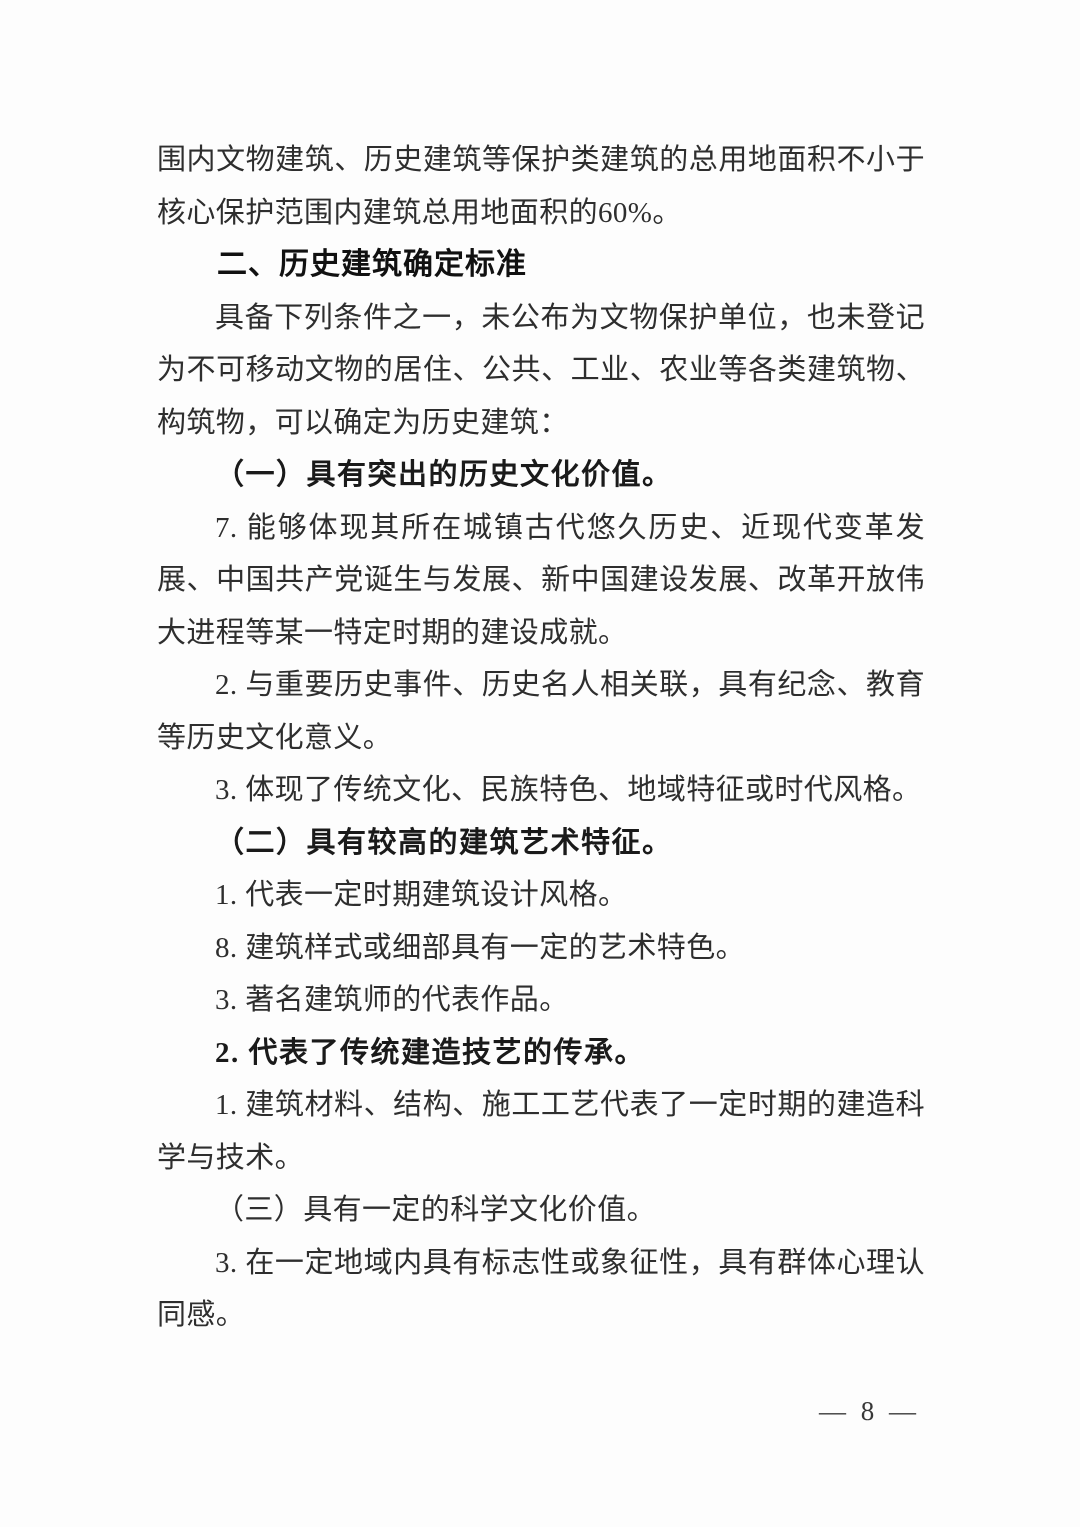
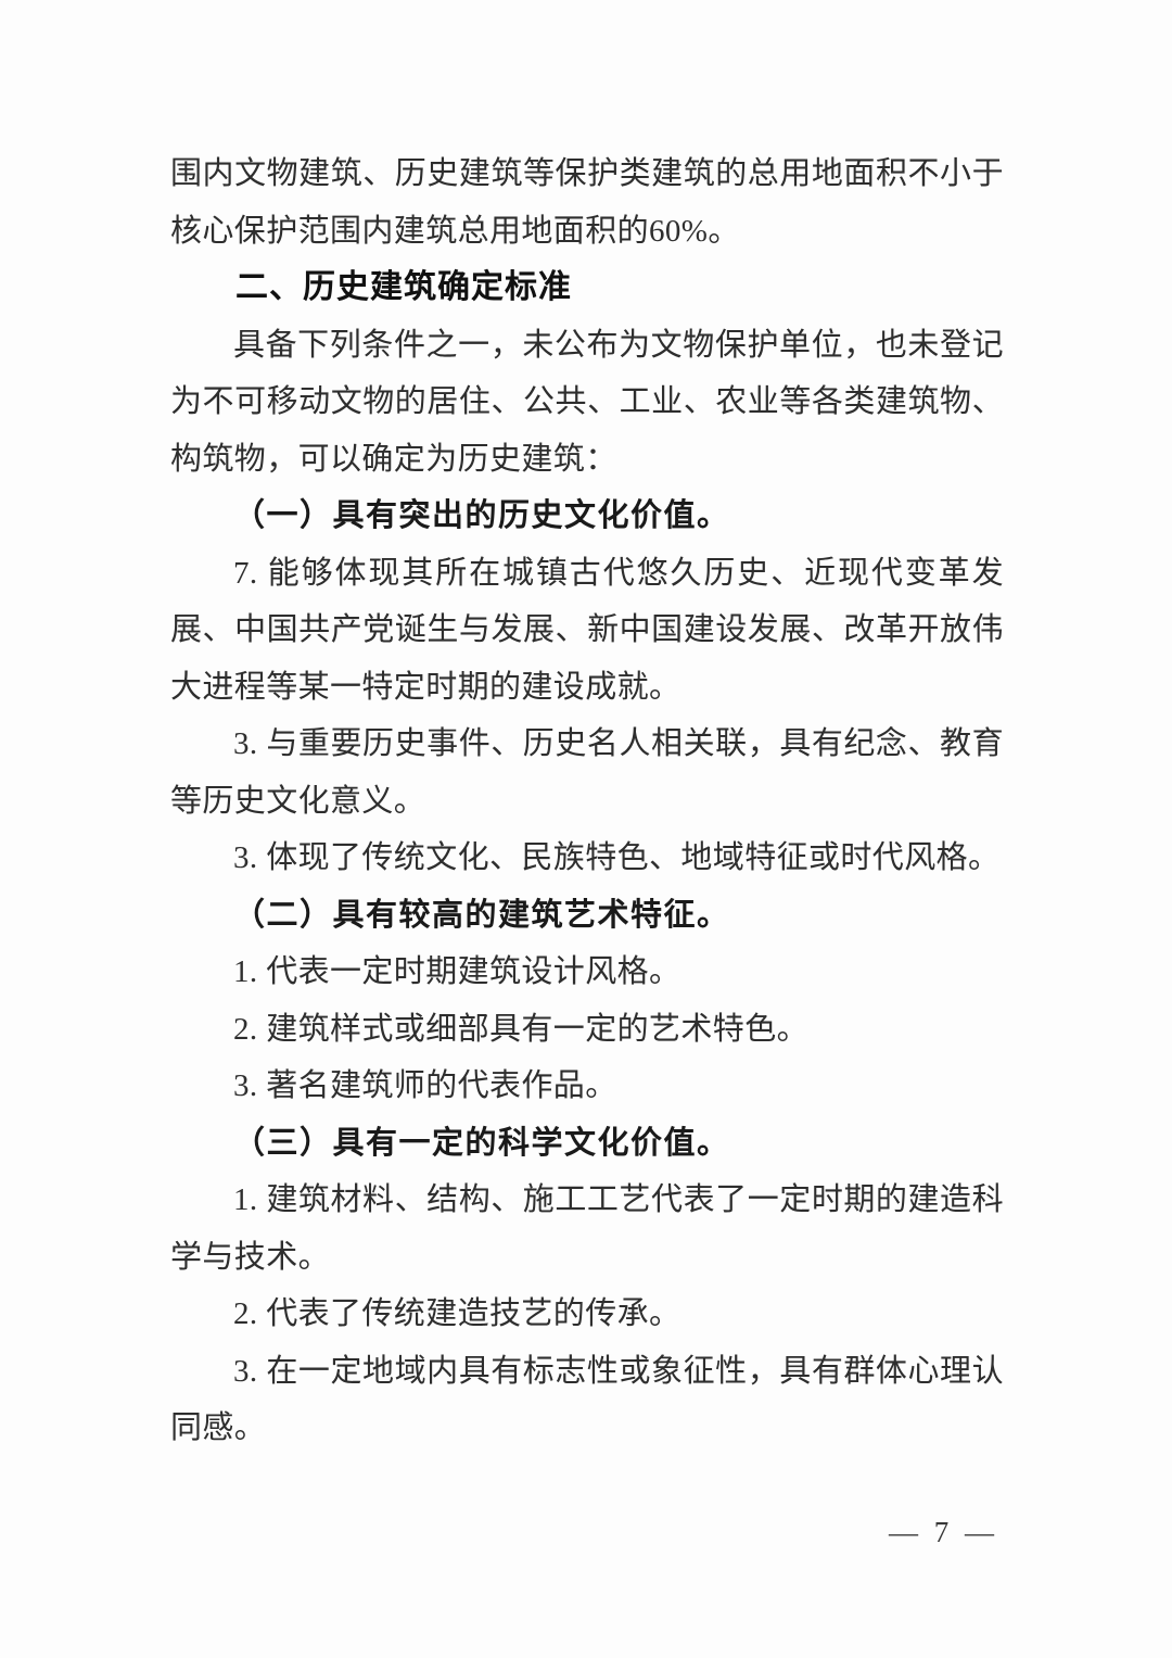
  围内文物建筑、历史建筑等保护类建筑的总用地面积不小于核心保护范围内建筑总用地面积的60%。
  二、历史建筑确定标准
  具备下列条件之一，未公布为文物保护单位，也未登记为不可移动文物的居住、公共、工业、农业等各类建筑物、构筑物，可以确定为历史建筑：
  （一）具有突出的历史文化价值。
  7. 能够体现其所在城镇古代悠久历史、近现代变革发展、中国共产党诞生与发展、新中国建设发展、改革开放伟大进程等某一特定时期的建设成就。
- 2. 与重要历史事件、历史名人相关联，具有纪念、教育等历史文化意义。
+ 3. 与重要历史事件、历史名人相关联，具有纪念、教育等历史文化意义。
  3. 体现了传统文化、民族特色、地域特征或时代风格。
  （二）具有较高的建筑艺术特征。
  1. 代表一定时期建筑设计风格。
- 8. 建筑样式或细部具有一定的艺术特色。
+ 2. 建筑样式或细部具有一定的艺术特色。
  3. 著名建筑师的代表作品。
- 2. 代表了传统建造技艺的传承。
+ （三）具有一定的科学文化价值。
  1. 建筑材料、结构、施工工艺代表了一定时期的建造科学与技术。
- （三）具有一定的科学文化价值。
+ 2. 代表了传统建造技艺的传承。
  3. 在一定地域内具有标志性或象征性，具有群体心理认同感。
- — 8 —
+ — 7 —
